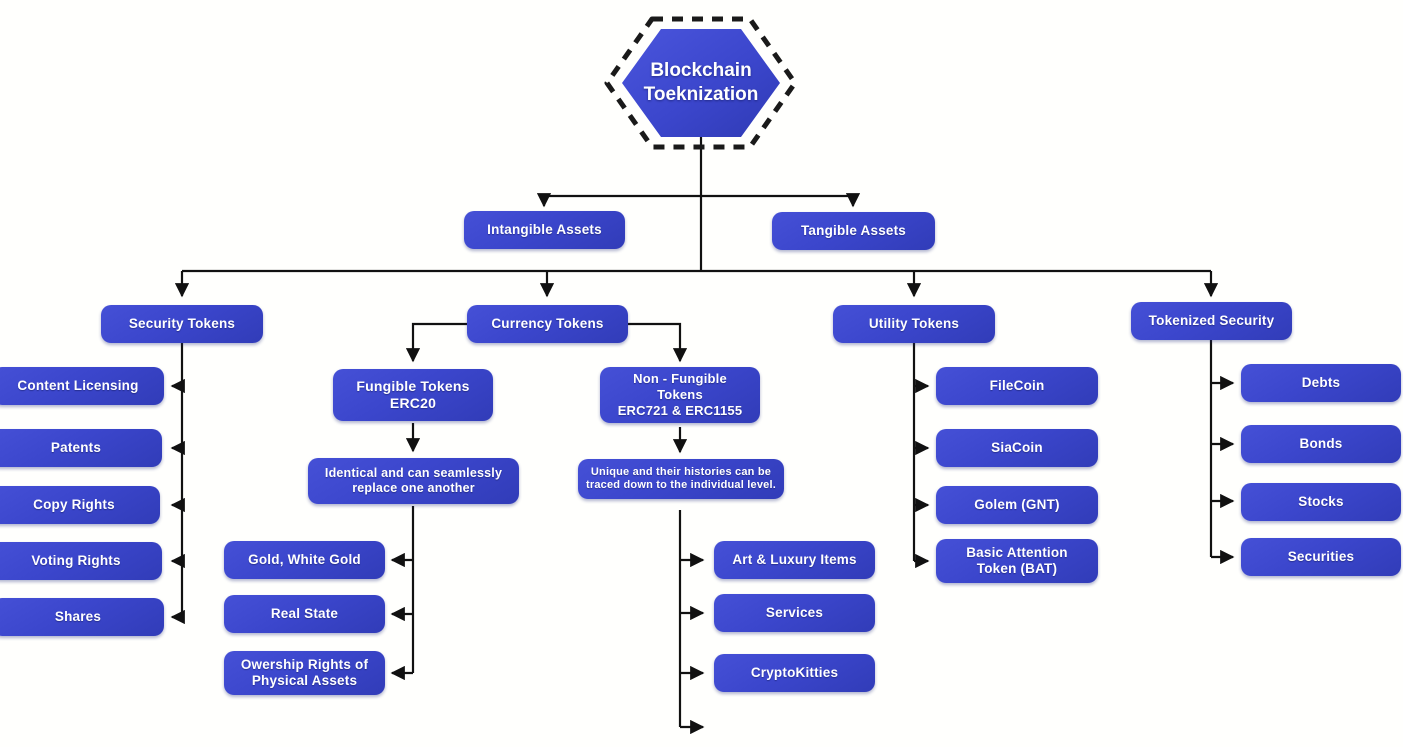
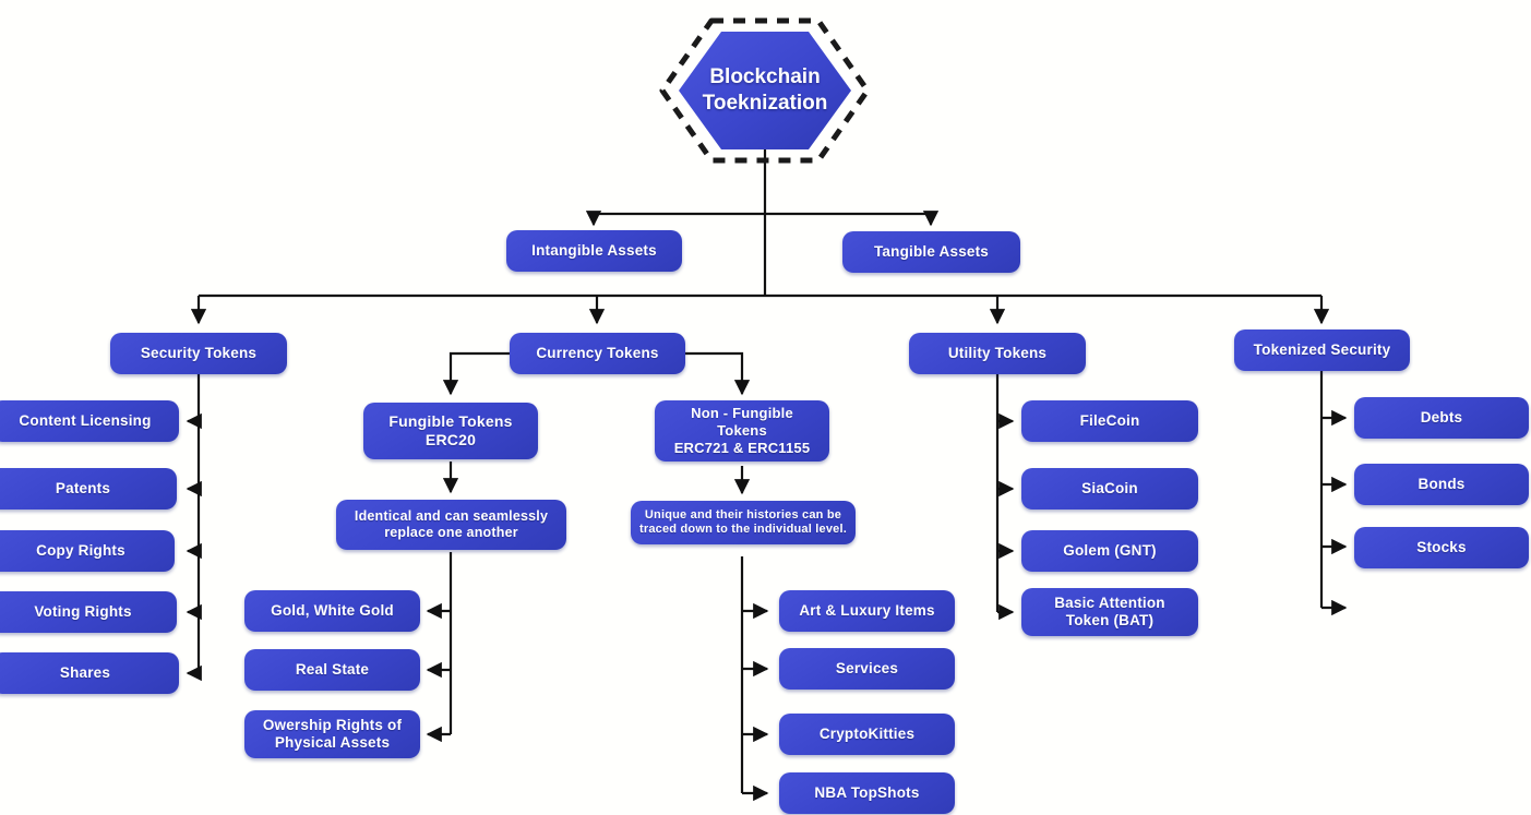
  Blockchain
  Toeknization
  Intangible Assets
  Tangible Assets
  Security Tokens
  Currency Tokens
  Utility Tokens
  Tokenized Security
  Content Licensing
  Patents
  Copy Rights
  Voting Rights
  Shares
  Fungible Tokens
  ERC20
  Identical and can seamlessly
  replace one another
  Gold, White Gold
  Real State
  Owership Rights of
  Physical Assets
  Non - Fungible
  Tokens
  ERC721 & ERC1155
  Unique and their histories can be
  traced down to the individual level.
  Art & Luxury Items
  Services
  CryptoKitties
+ NBA TopShots
  FileCoin
  SiaCoin
  Golem (GNT)
  Basic Attention
  Token (BAT)
  Debts
  Bonds
  Stocks
- Securities
